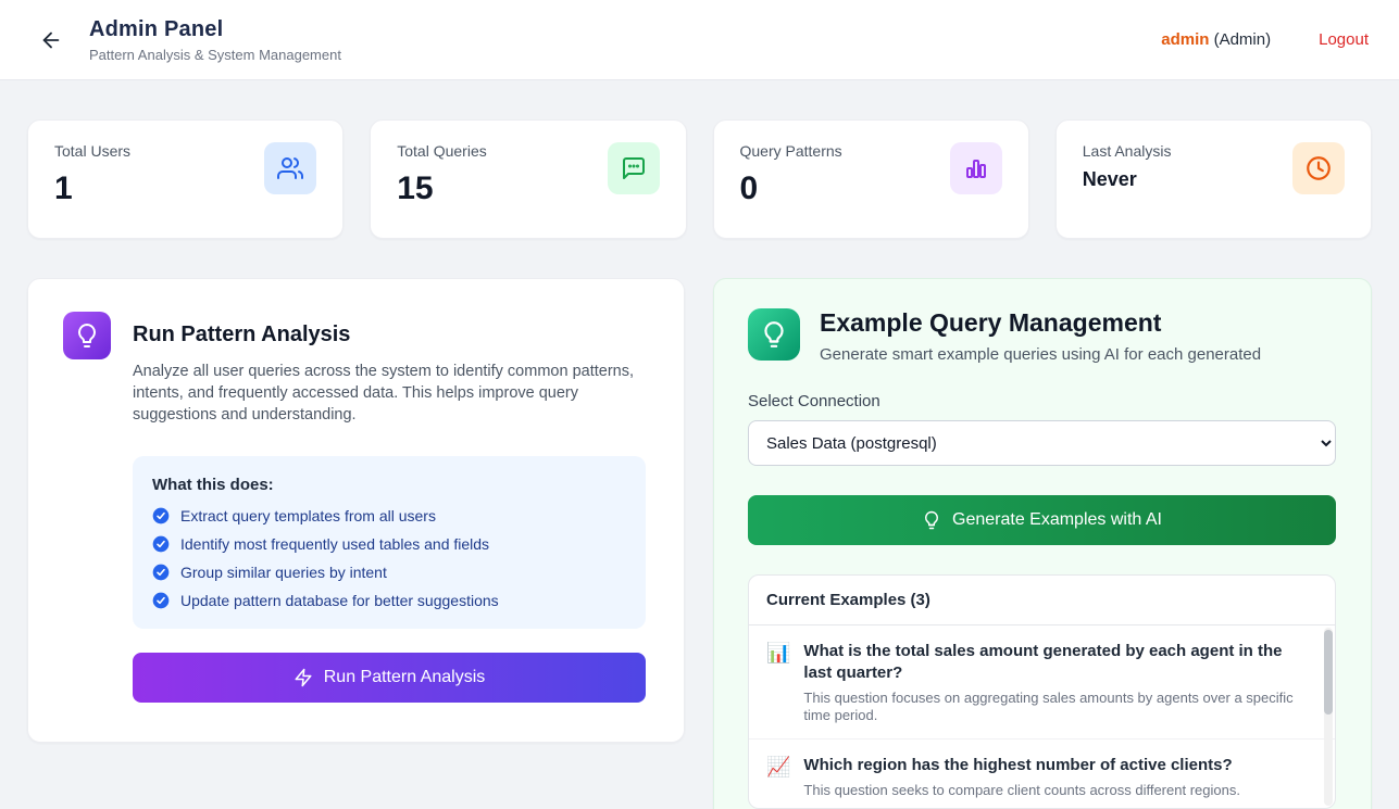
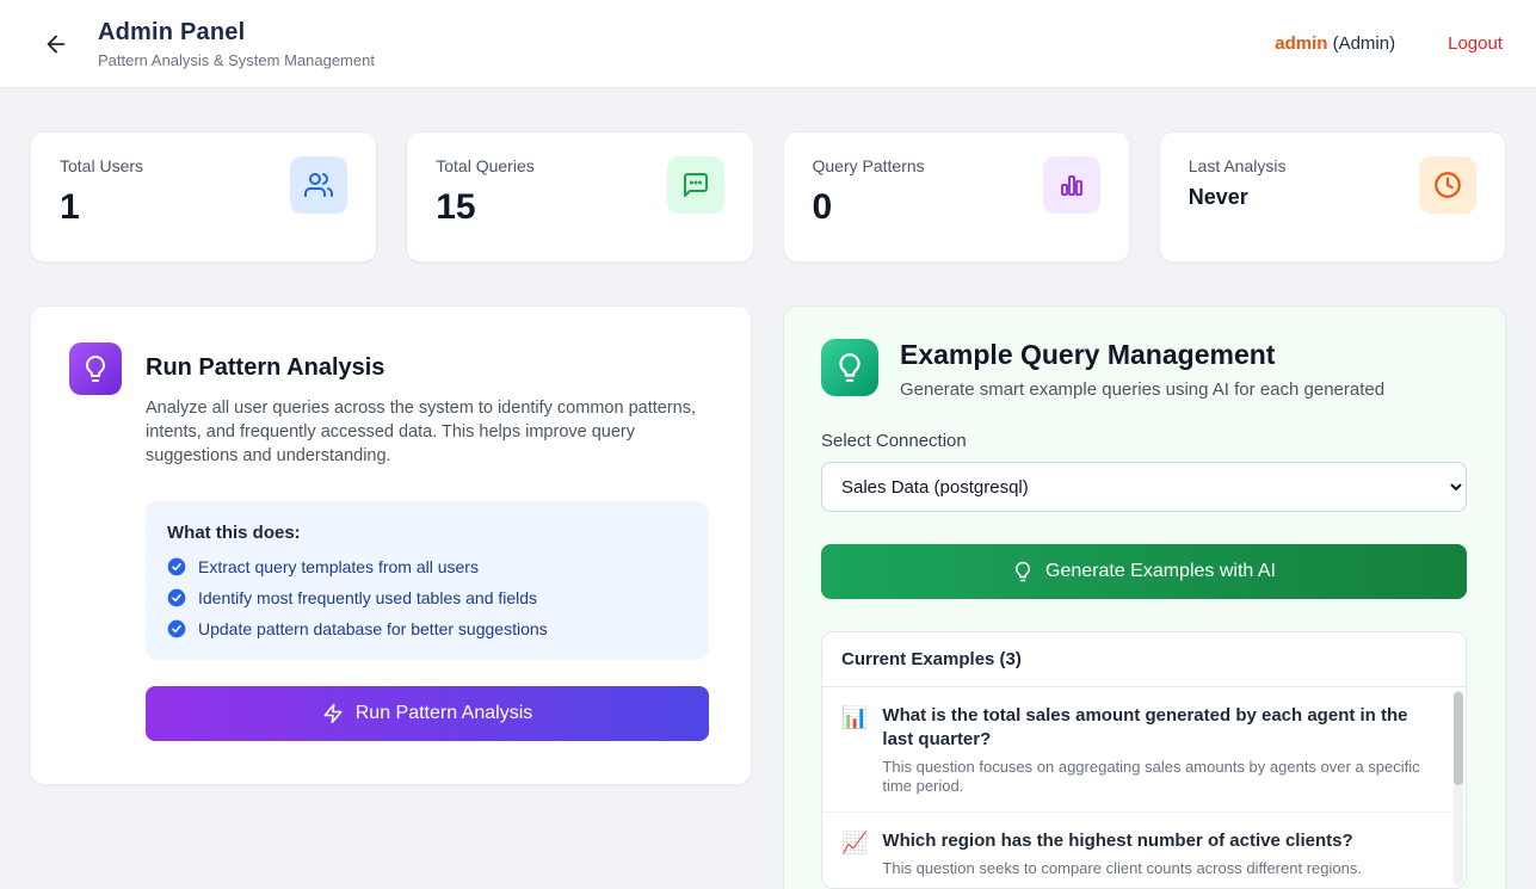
  Admin Panel
  Pattern Analysis & System Management
  admin (Admin)
  Logout
  Total Users
  1
  Total Queries
  15
  Query Patterns
  0
  Last Analysis
  Never
  Run Pattern Analysis
  Analyze all user queries across the system to identify common patterns, intents, and frequently accessed data. This helps improve query suggestions and understanding.
  What this does:
  Extract query templates from all users
  Identify most frequently used tables and fields
- Group similar queries by intent
  Update pattern database for better suggestions
  Run Pattern Analysis
  Example Query Management
  Generate smart example queries using AI for each generated
  Select Connection
  Sales Data (postgresql)
  Generate Examples with AI
  Current Examples (3)
  📊
  What is the total sales amount generated by each agent in the last quarter?
  This question focuses on aggregating sales amounts by agents over a specific time period.
  📈
  Which region has the highest number of active clients?
  This question seeks to compare client counts across different regions.
